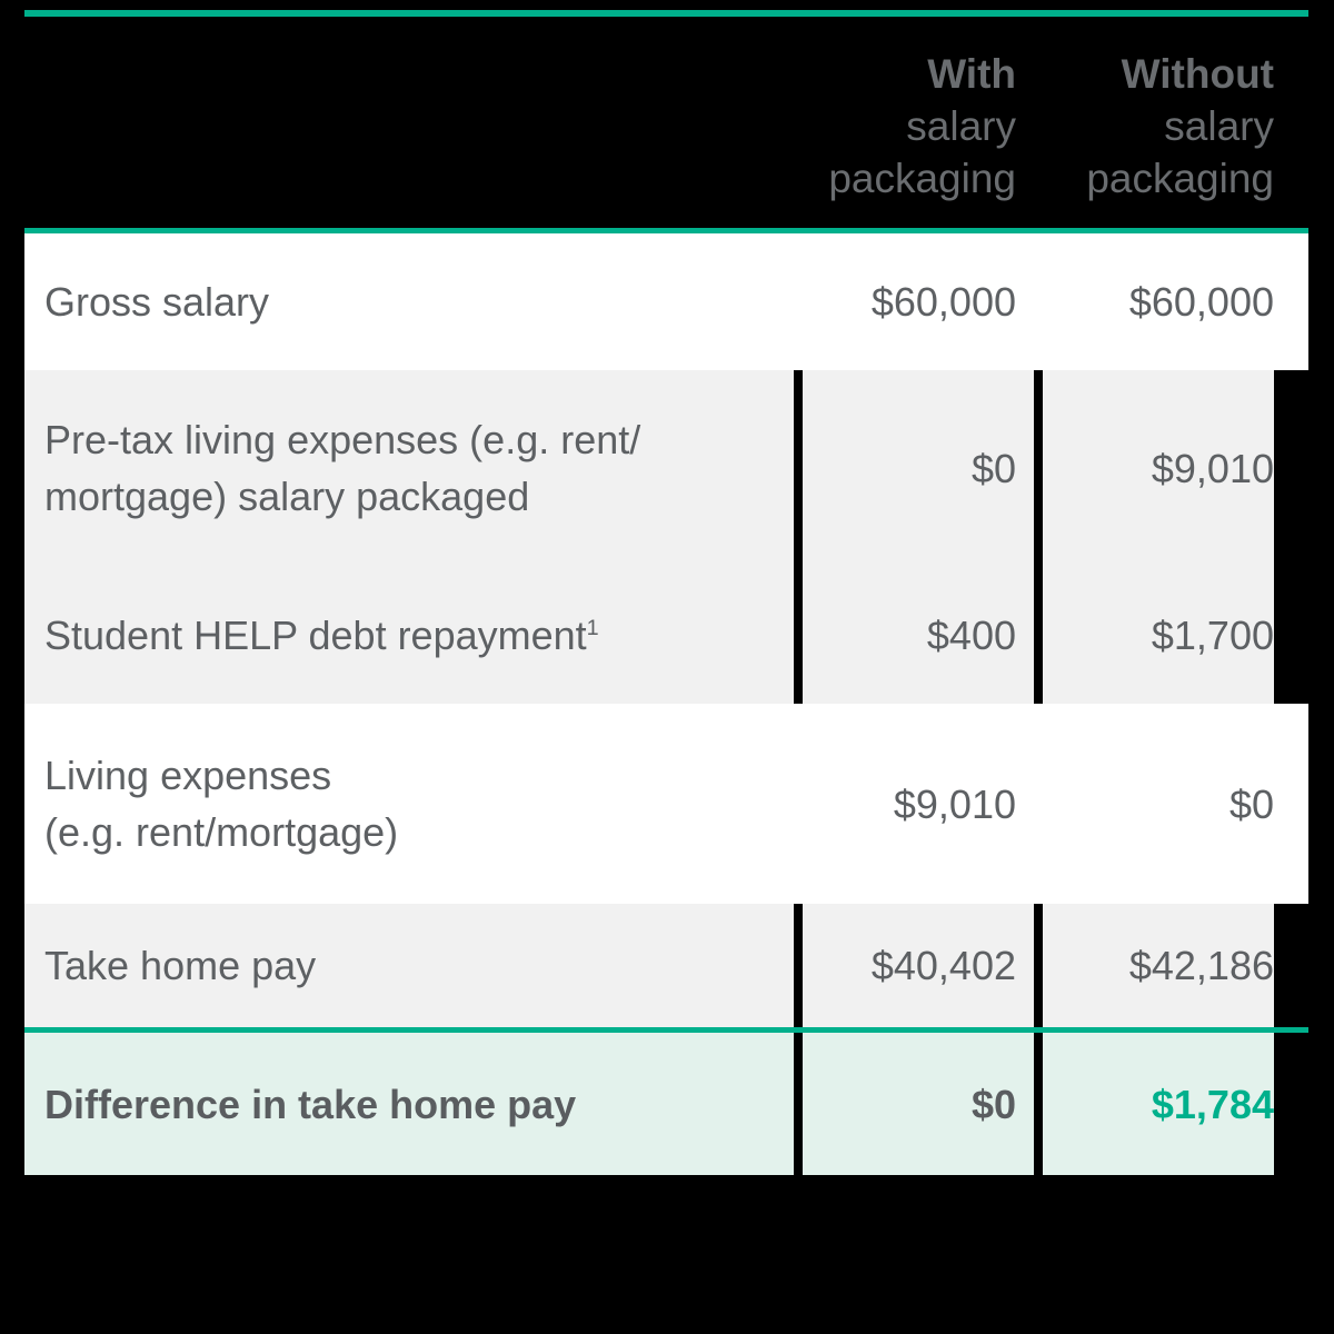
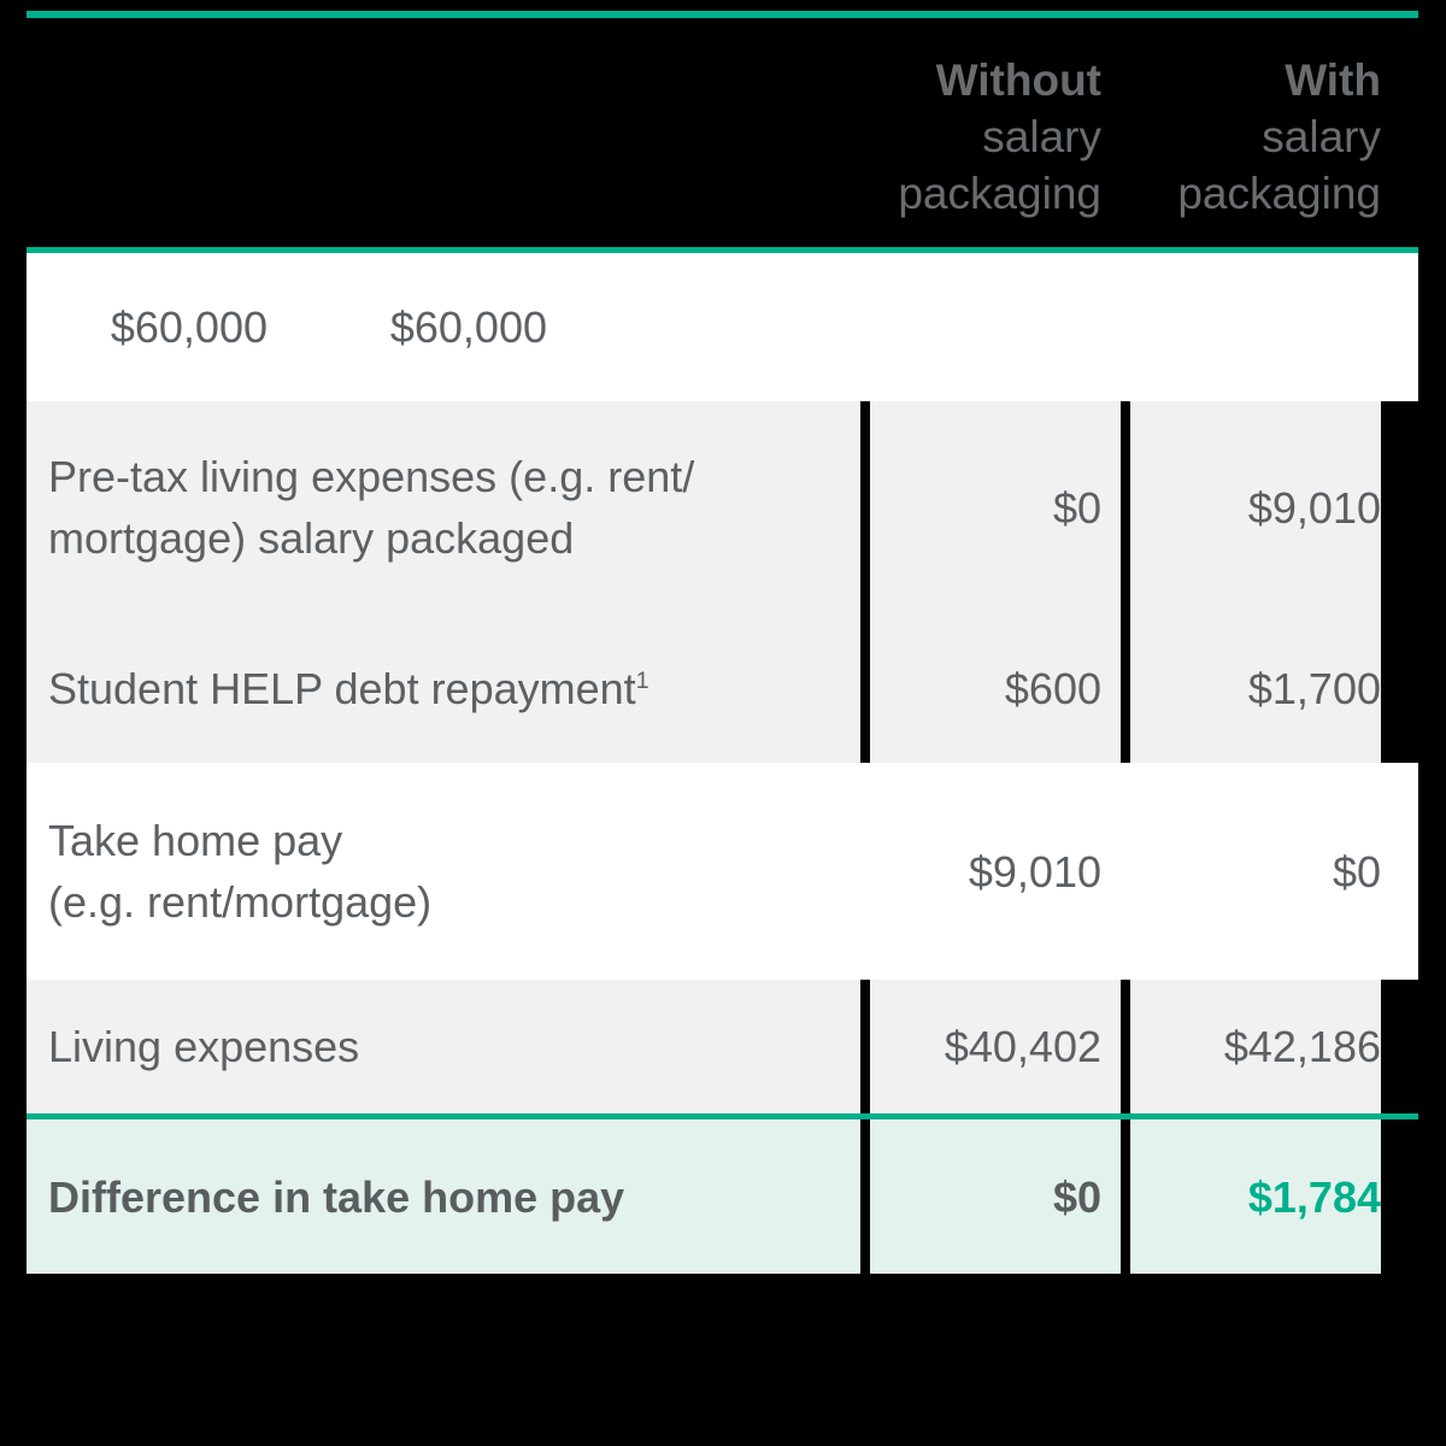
- With
+ Without
  salary
  packaging
- Without
+ With
  salary
  packaging
- Gross salary
  $60,000
  $60,000
  Pre-tax living expenses (e.g. rent/
  mortgage) salary packaged
  $0
  $9,010
  Student HELP debt repayment1
- $400
+ $600
  $1,700
- Living expenses
+ Take home pay
  (e.g. rent/mortgage)
  $9,010
  $0
- Take home pay
+ Living expenses
  $40,402
  $42,186
  Difference in take home pay
  $0
  $1,784
